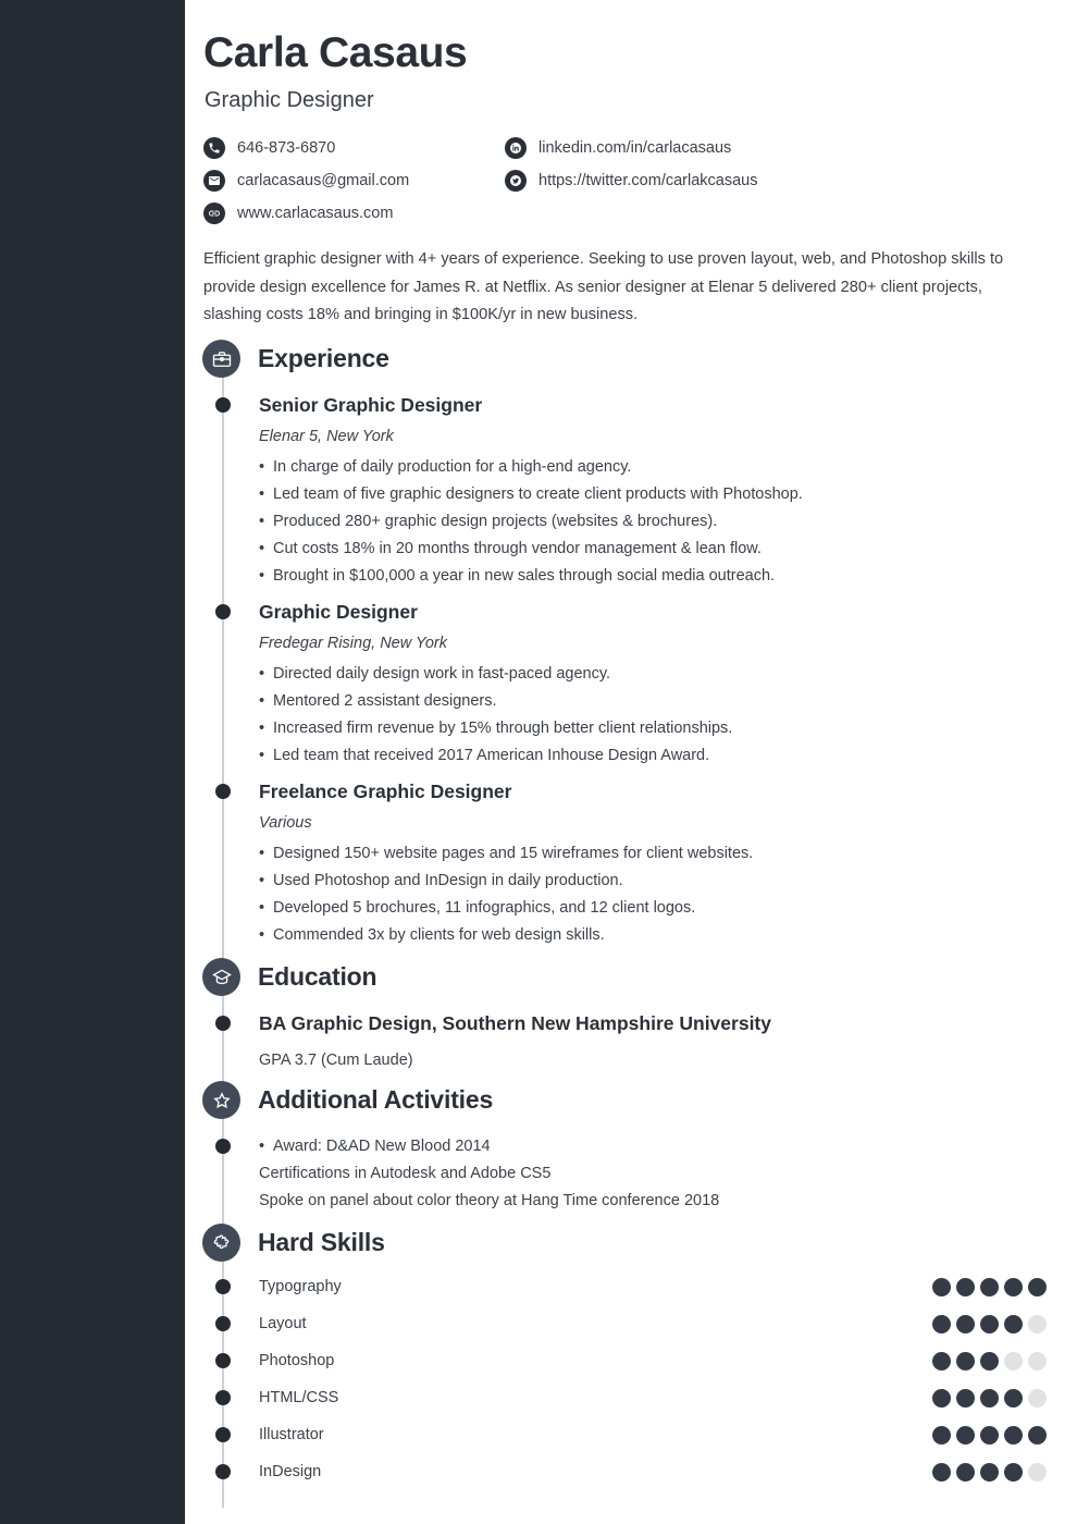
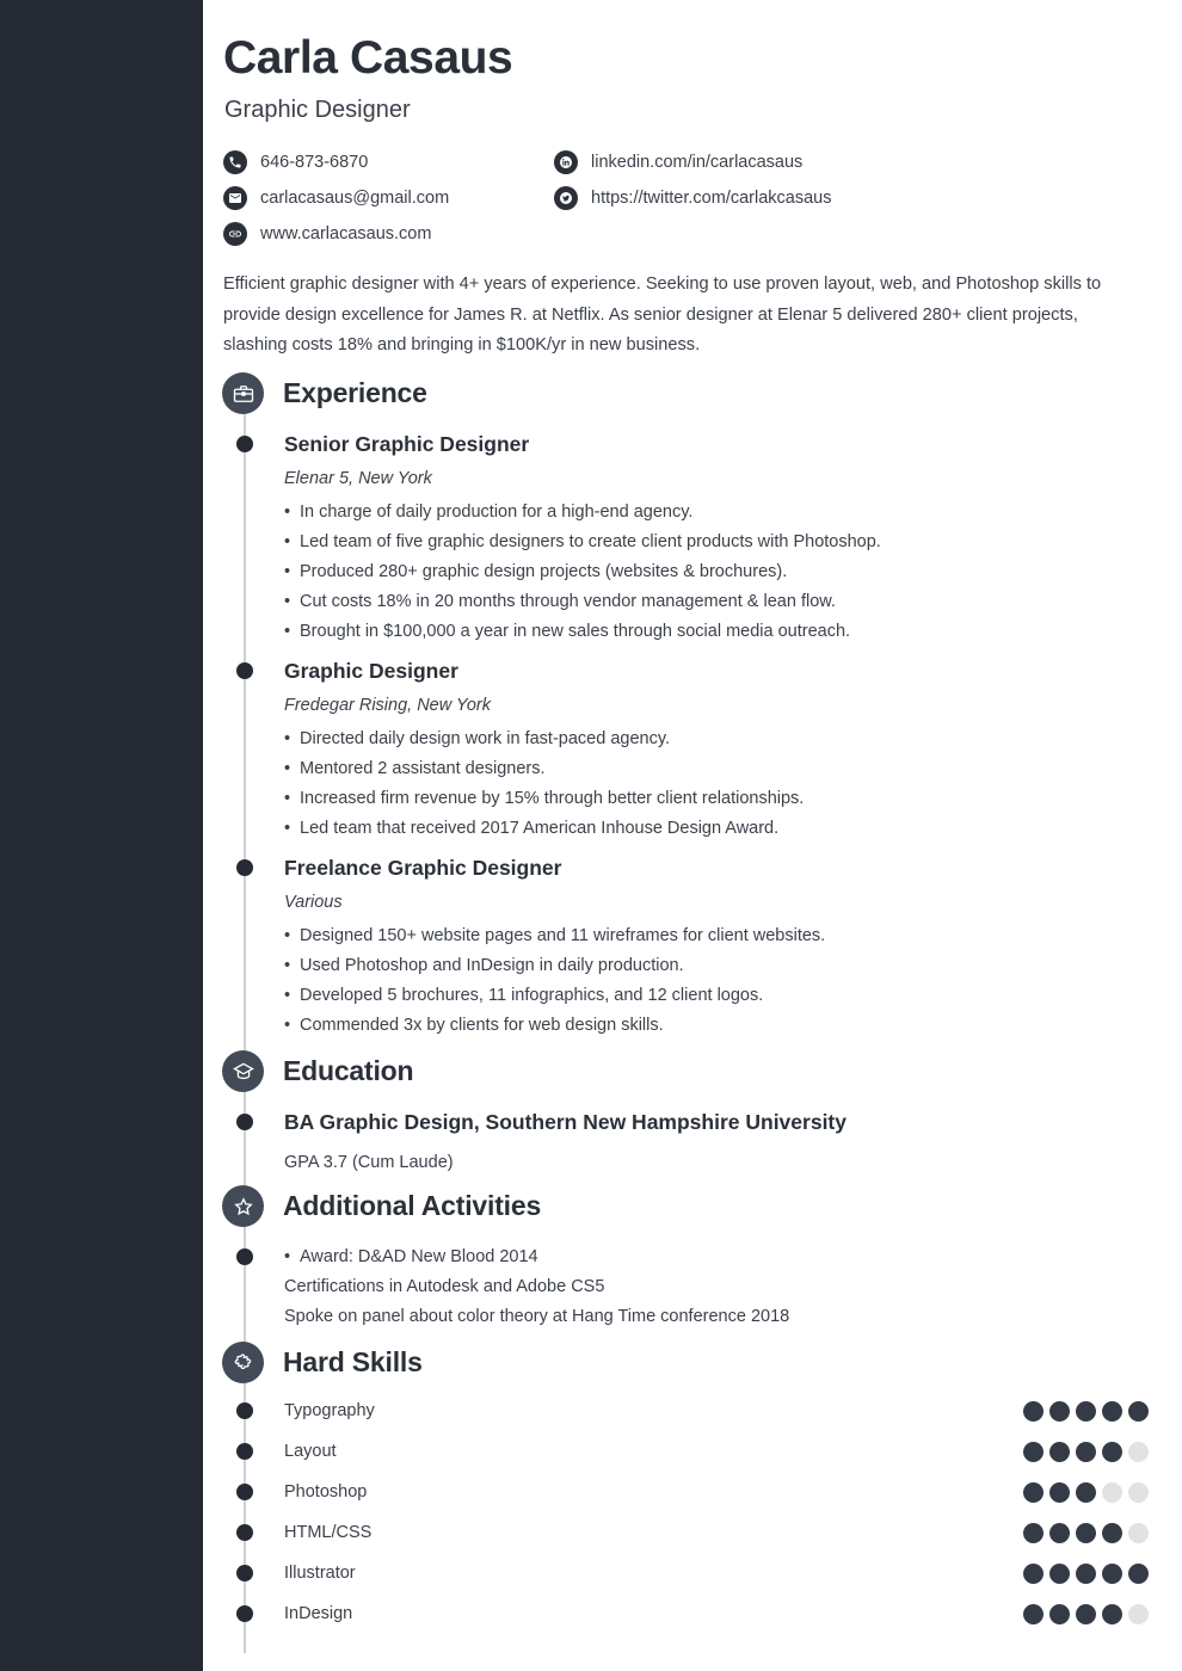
  Carla Casaus
  Graphic Designer
  646-873-6870
  carlacasaus@gmail.com
  www.carlacasaus.com
  linkedin.com/in/carlacasaus
  https://twitter.com/carlakcasaus
  Efficient graphic designer with 4+ years of experience. Seeking to use proven layout, web, and Photoshop skills to provide design excellence for James R. at Netflix. As senior designer at Elenar 5 delivered 280+ client projects, slashing costs 18% and bringing in $100K/yr in new business.
  Experience
  Senior Graphic Designer
  Elenar 5, New York
  In charge of daily production for a high-end agency.
  Led team of five graphic designers to create client products with Photoshop.
  Produced 280+ graphic design projects (websites & brochures).
  Cut costs 18% in 20 months through vendor management & lean flow.
  Brought in $100,000 a year in new sales through social media outreach.
  Graphic Designer
  Fredegar Rising, New York
  Directed daily design work in fast-paced agency.
  Mentored 2 assistant designers.
  Increased firm revenue by 15% through better client relationships.
  Led team that received 2017 American Inhouse Design Award.
  Freelance Graphic Designer
  Various
- Designed 150+ website pages and 15 wireframes for client websites.
+ Designed 150+ website pages and 11 wireframes for client websites.
  Used Photoshop and InDesign in daily production.
  Developed 5 brochures, 11 infographics, and 12 client logos.
  Commended 3x by clients for web design skills.
  Education
  BA Graphic Design, Southern New Hampshire University
  GPA 3.7 (Cum Laude)
  Additional Activities
  Award: D&AD New Blood 2014
  Certifications in Autodesk and Adobe CS5
  Spoke on panel about color theory at Hang Time conference 2018
  Hard Skills
  Typography
  Layout
  Photoshop
  HTML/CSS
  Illustrator
  InDesign
